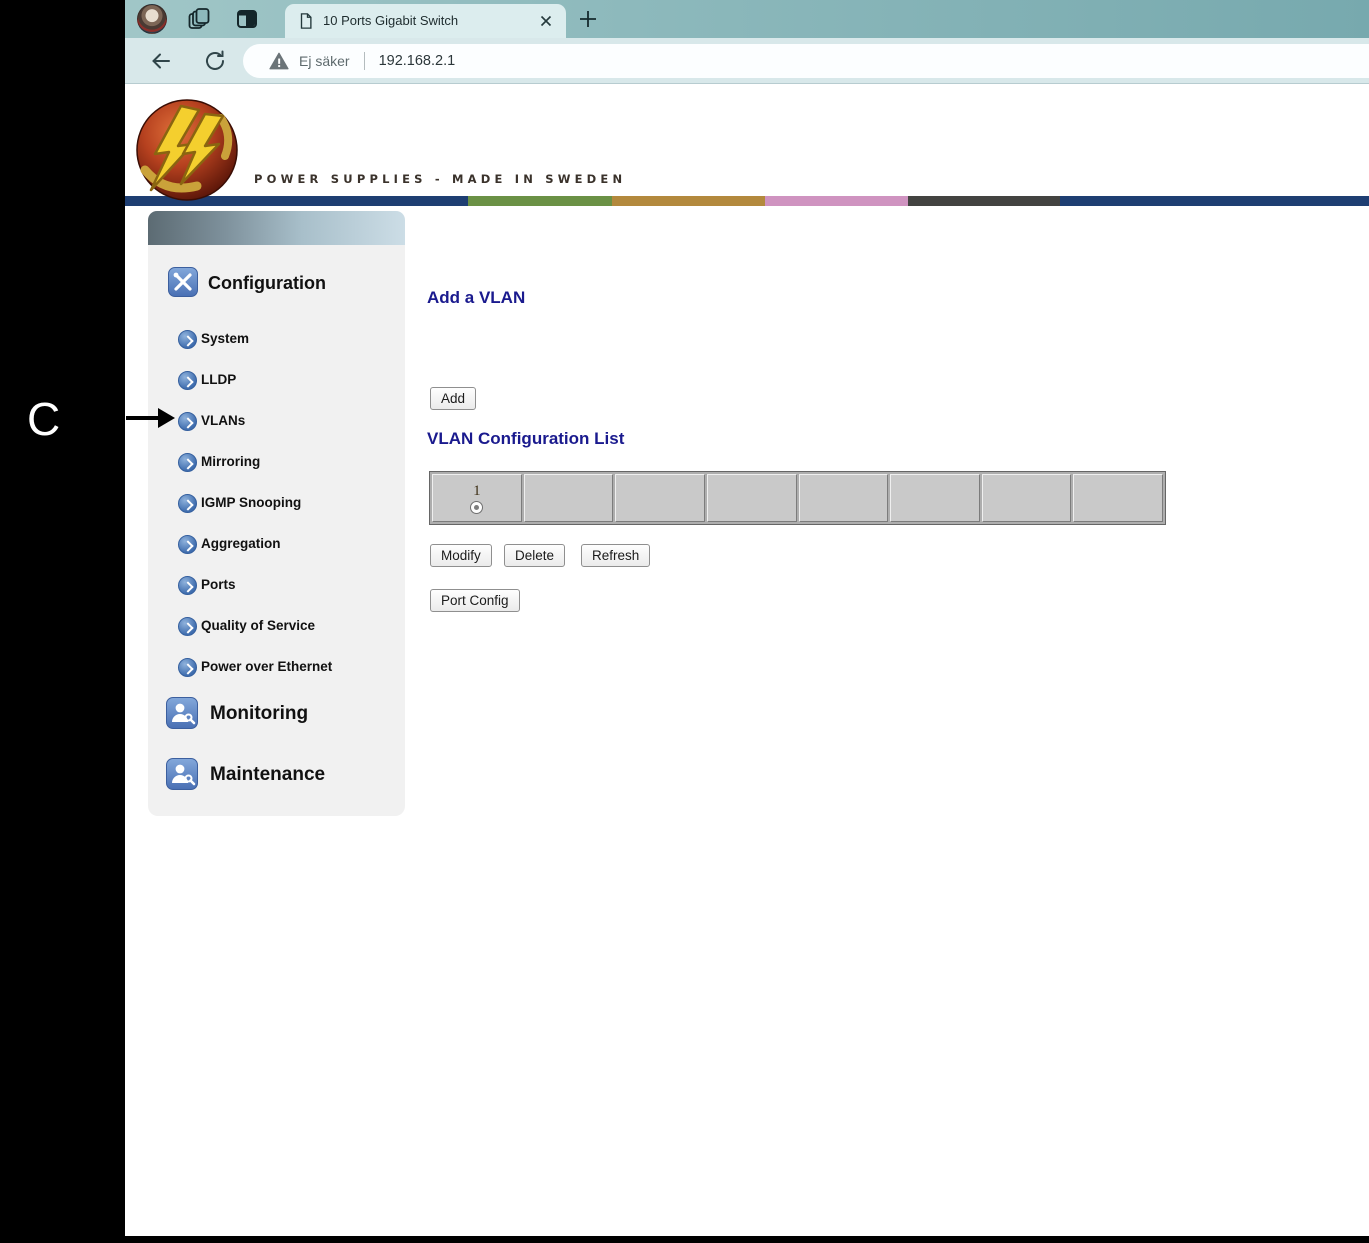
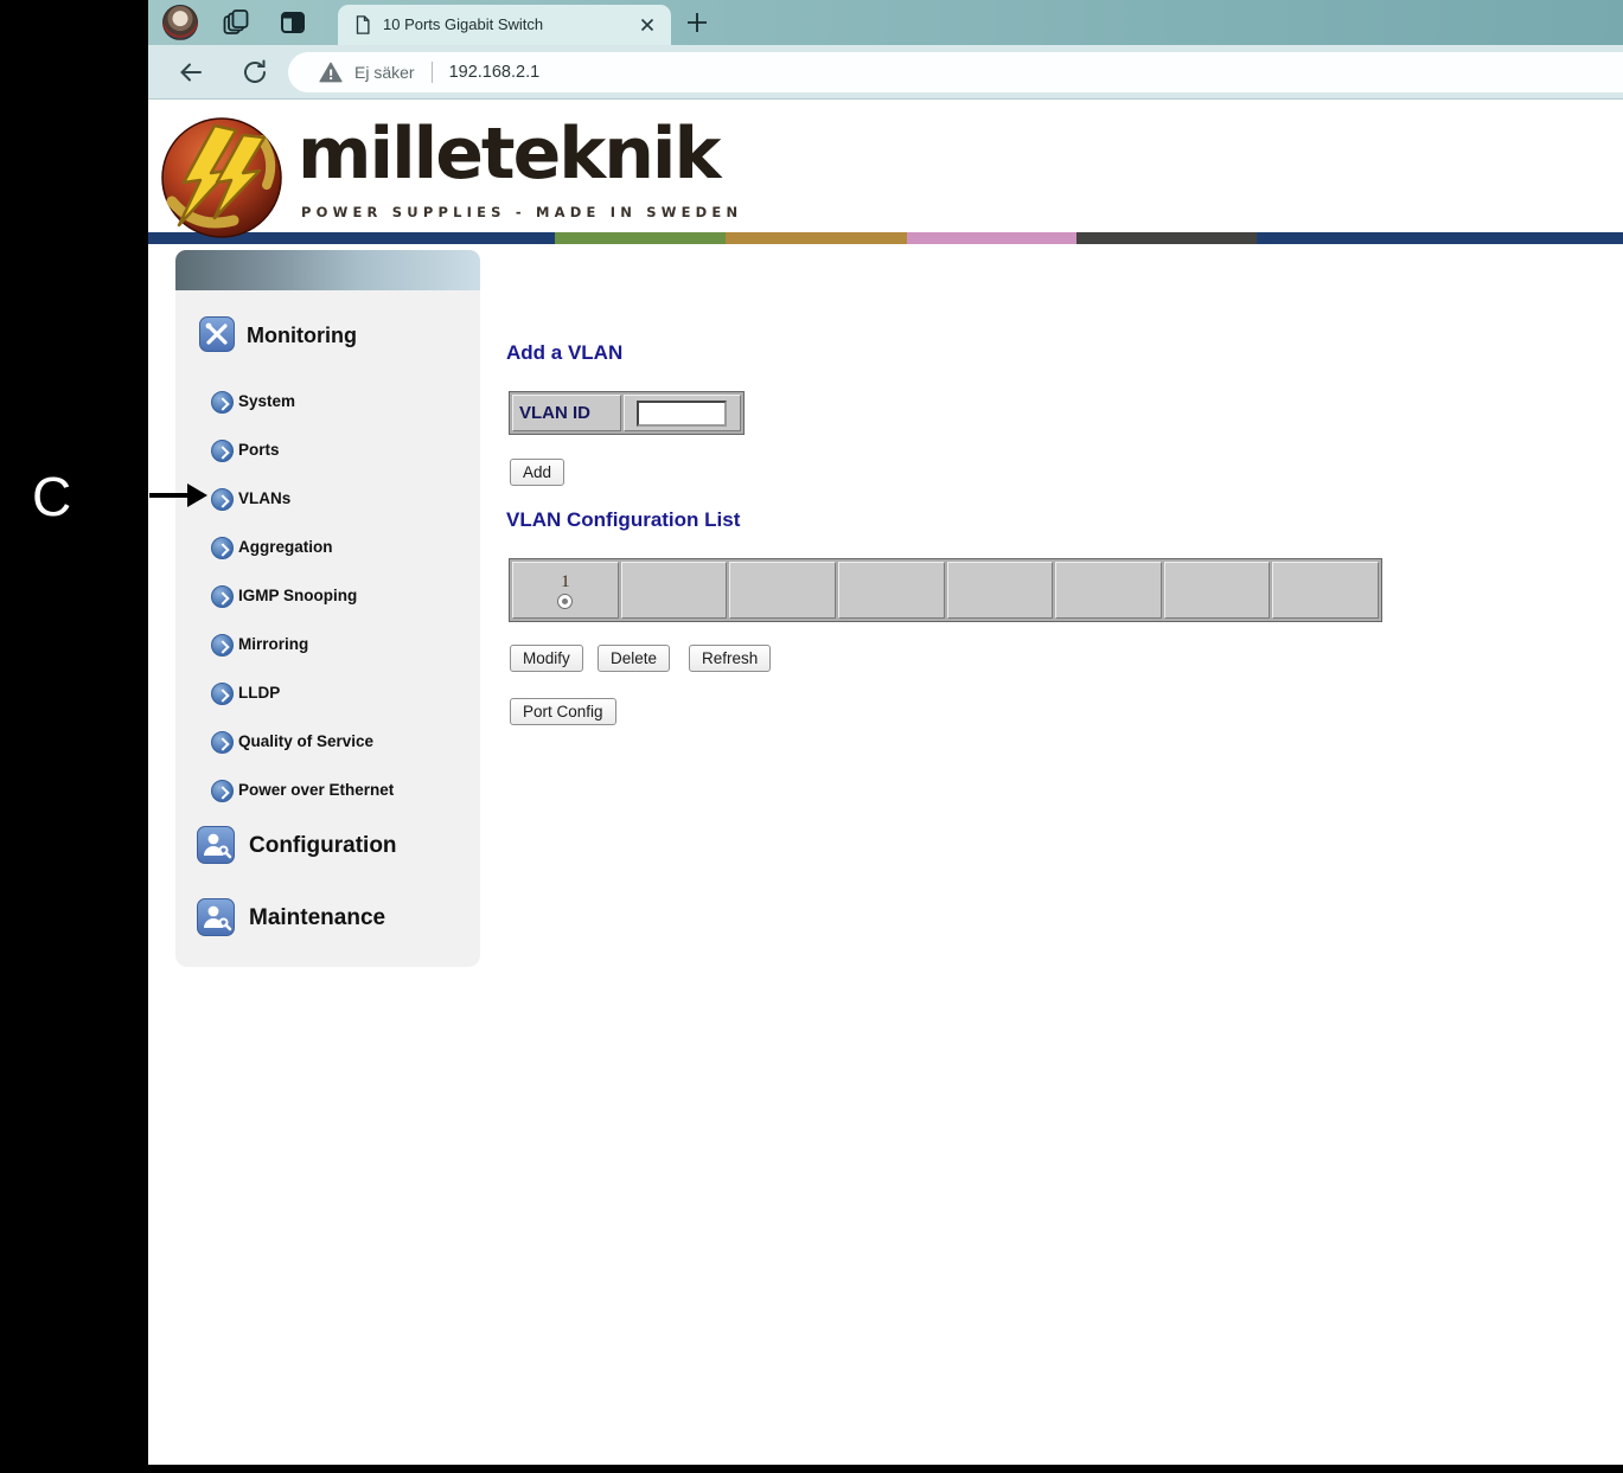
  10 Ports Gigabit Switch
  Ej säker
  192.168.2.1
+ milleteknik
  POWER SUPPLIES - MADE IN SWEDEN
- Configuration
+ Monitoring
  System
- LLDP
+ Ports
  VLANs
- Mirroring
+ Aggregation
  IGMP Snooping
- Aggregation
+ Mirroring
- Ports
+ LLDP
  Quality of Service
  Power over Ethernet
- Monitoring
+ Configuration
  Maintenance
  Add a VLAN
+ VLAN ID
  Add
  VLAN Configuration List
  1
  Modify
  Delete
  Refresh
  Port Config
  C
